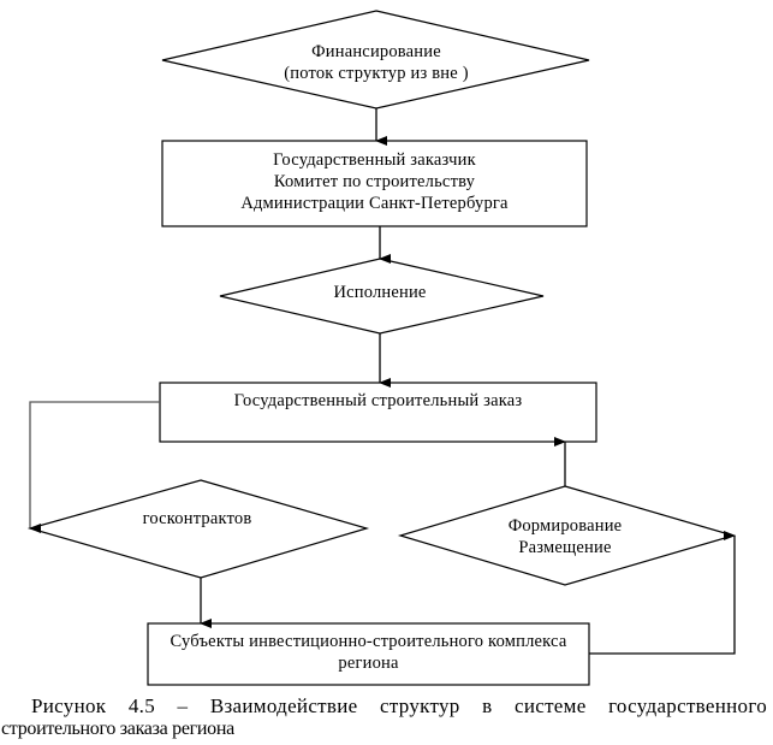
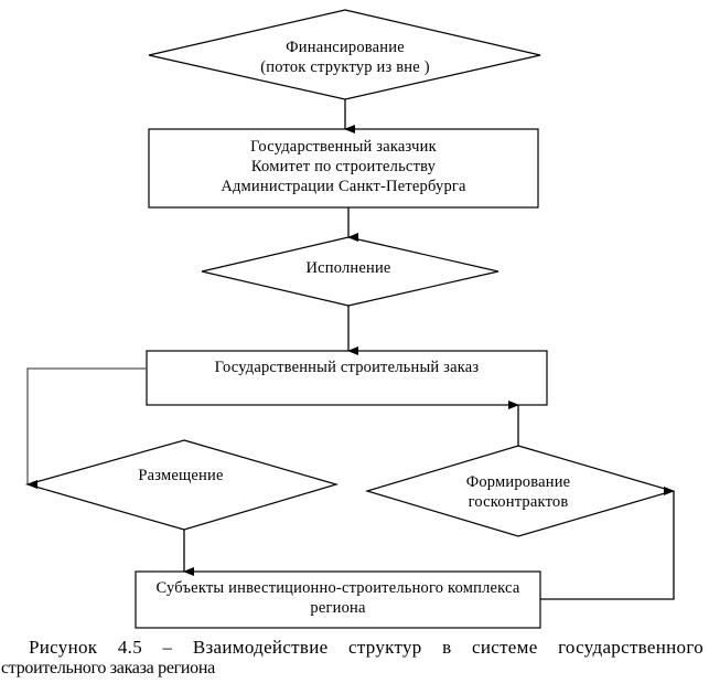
  Финансирование
  (поток структур из вне )
  Государственный заказчик
  Комитет по строительству
  Администрации Санкт-Петербурга
  Исполнение
  Государственный строительный заказ
- госконтрактов
+ Размещение
  Формирование
- Размещение
+ госконтрактов
  Субъекты инвестиционно-строительного комплекса
  региона
  Рисунок 4.5 – Взаимодействие структур в системе государственного
  строительного заказа региона
